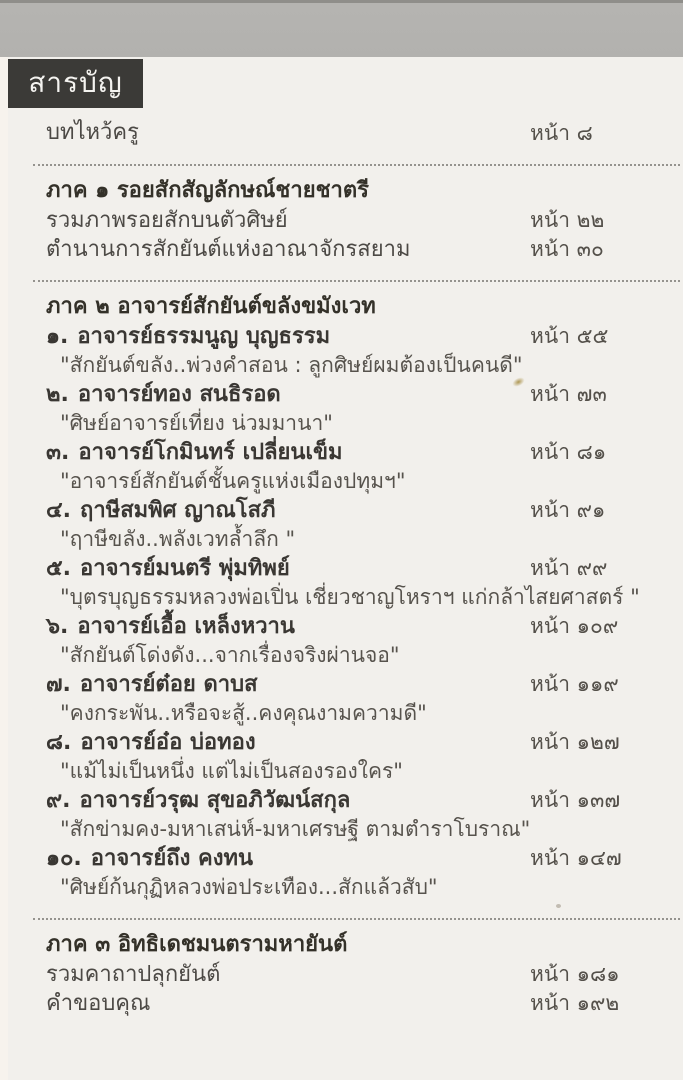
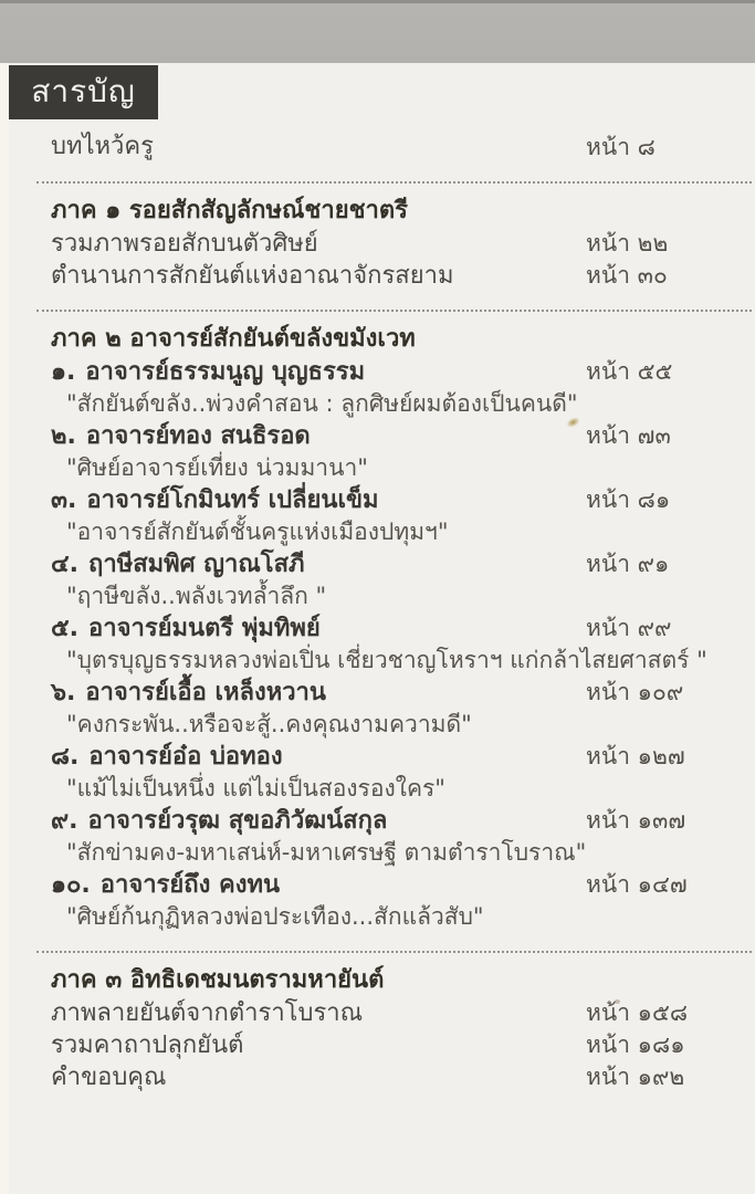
  สารบัญ
  บทไหว้ครู
  หน้า ๘
  ภาค ๑ รอยสักสัญลักษณ์ชายชาตรี
  รวมภาพรอยสักบนตัวศิษย์
  หน้า ๒๒
  ตำนานการสักยันต์แห่งอาณาจักรสยาม
  หน้า ๓๐
  ภาค ๒ อาจารย์สักยันต์ขลังขมังเวท
  ๑. อาจารย์ธรรมนูญ บุญธรรม
  หน้า ๕๕
  "สักยันต์ขลัง..พ่วงคำสอน : ลูกศิษย์ผมต้องเป็นคนดี"
  ๒. อาจารย์ทอง สนธิรอด
  หน้า ๗๓
  "ศิษย์อาจารย์เที่ยง น่วมมานา"
  ๓. อาจารย์โกมินทร์ เปลี่ยนเข็ม
  หน้า ๘๑
  "อาจารย์สักยันต์ชั้นครูแห่งเมืองปทุมฯ"
  ๔. ฤาษีสมพิศ ญาณโสภี
  หน้า ๙๑
  "ฤาษีขลัง..พลังเวทล้ำลึก "
  ๕. อาจารย์มนตรี พุ่มทิพย์
  หน้า ๙๙
  "บุตรบุญธรรมหลวงพ่อเปิ่น เชี่ยวชาญโหราฯ แก่กล้าไสยศาสตร์ "
  ๖. อาจารย์เอื้อ เหล็งหวาน
  หน้า ๑๐๙
- "สักยันต์โด่งดัง...จากเรื่องจริงผ่านจอ"
- ๗. อาจารย์ต๋อย ดาบส
- หน้า ๑๑๙
  "คงกระพัน..หรือจะสู้..คงคุณงามความดี"
  ๘. อาจารย์อ๋อ บ่อทอง
  หน้า ๑๒๗
  "แม้ไม่เป็นหนึ่ง แต่ไม่เป็นสองรองใคร"
  ๙. อาจารย์วรุฒ สุขอภิวัฒน์สกุล
  หน้า ๑๓๗
  "สักข่ามคง-มหาเสน่ห์-มหาเศรษฐี ตามตำราโบราณ"
  ๑๐. อาจารย์ถึง คงทน
  หน้า ๑๔๗
  "ศิษย์ก้นกุฏิหลวงพ่อประเทือง...สักแล้วสับ"
  ภาค ๓ อิทธิเดชมนตรามหายันต์
+ ภาพลายยันต์จากตำราโบราณ
+ หน้า ๑๕๘
  รวมคาถาปลุกยันต์
  หน้า ๑๘๑
  คำขอบคุณ
  หน้า ๑๙๒
